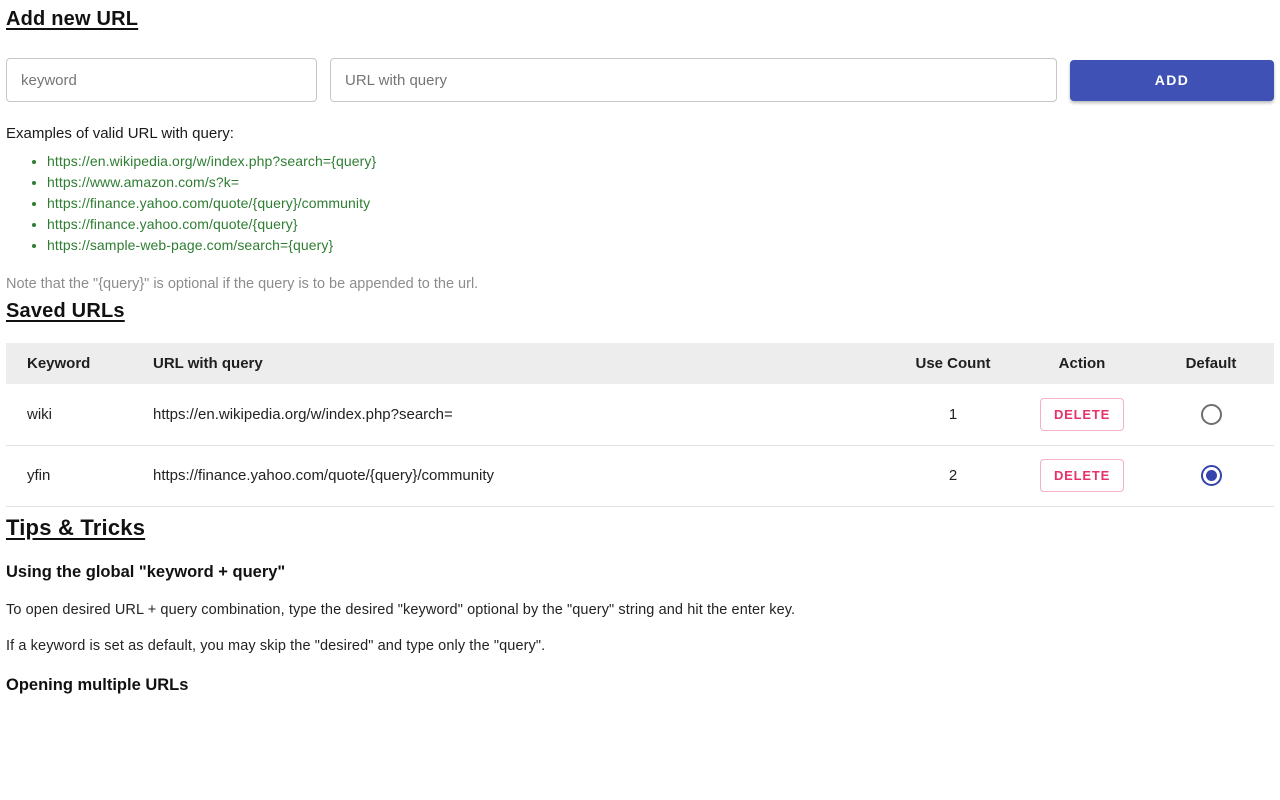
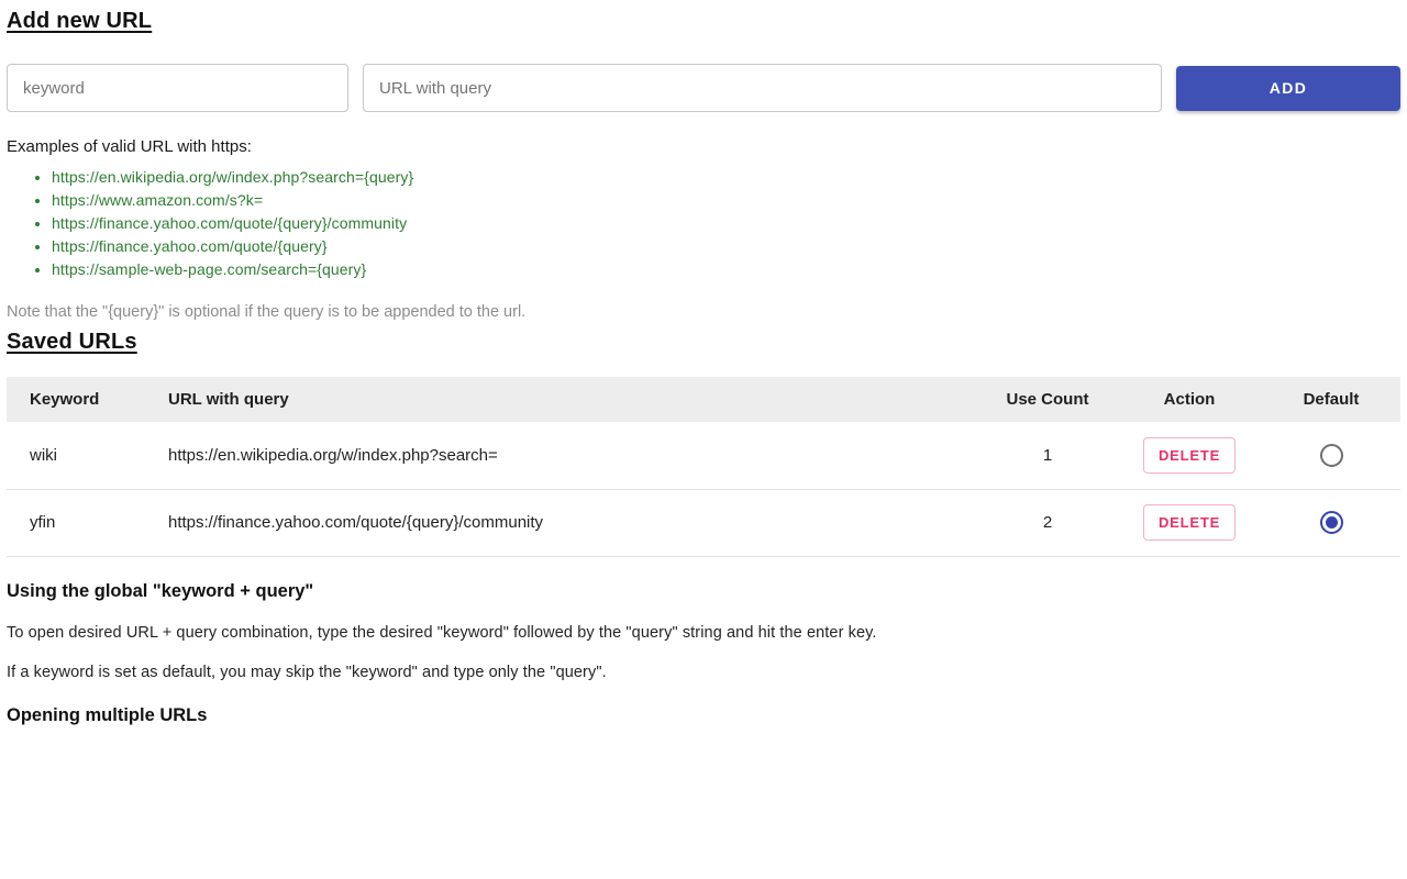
  Add new URL
  keyword
  URL with query
  ADD
- Examples of valid URL with query:
+ Examples of valid URL with https:
  https://en.wikipedia.org/w/index.php?search={query}
  https://www.amazon.com/s?k=
  https://finance.yahoo.com/quote/{query}/community
  https://finance.yahoo.com/quote/{query}
  https://sample-web-page.com/search={query}
  Note that the "{query}" is optional if the query is to be appended to the url.
  Saved URLs
  Keyword	URL with query	Use Count	Action	Default
  wiki	https://en.wikipedia.org/w/index.php?search=	1	DELETE
  yfin	https://finance.yahoo.com/quote/{query}/community	2	DELETE
- Tips & Tricks
  Using the global "keyword + query"
- To open desired URL + query combination, type the desired "keyword" optional by the "query" string and hit the enter key.
+ To open desired URL + query combination, type the desired "keyword" followed by the "query" string and hit the enter key.
- If a keyword is set as default, you may skip the "desired" and type only the "query".
+ If a keyword is set as default, you may skip the "keyword" and type only the "query".
  Opening multiple URLs
